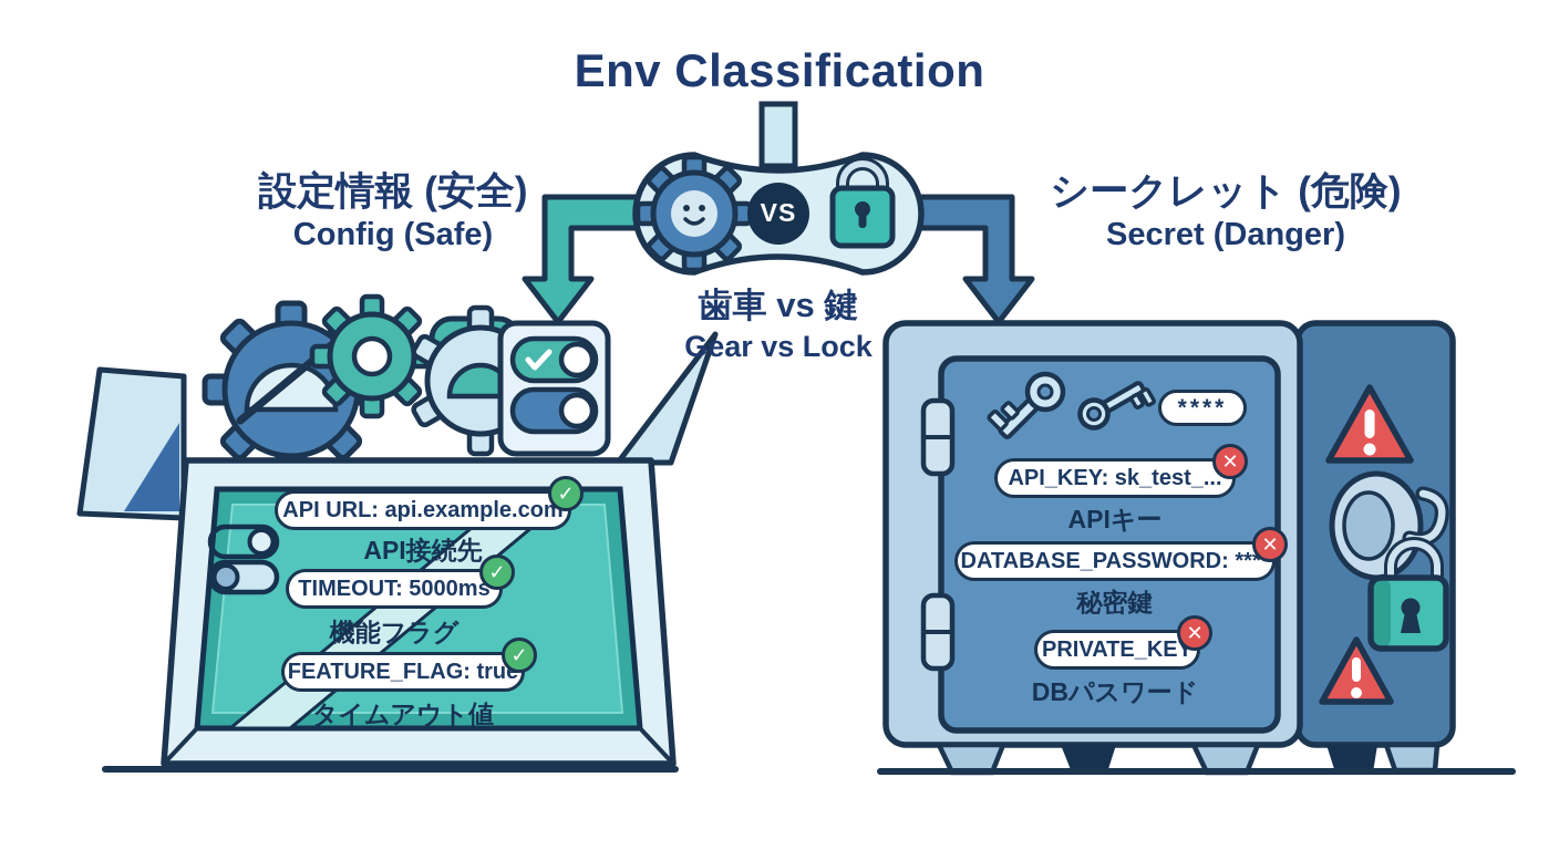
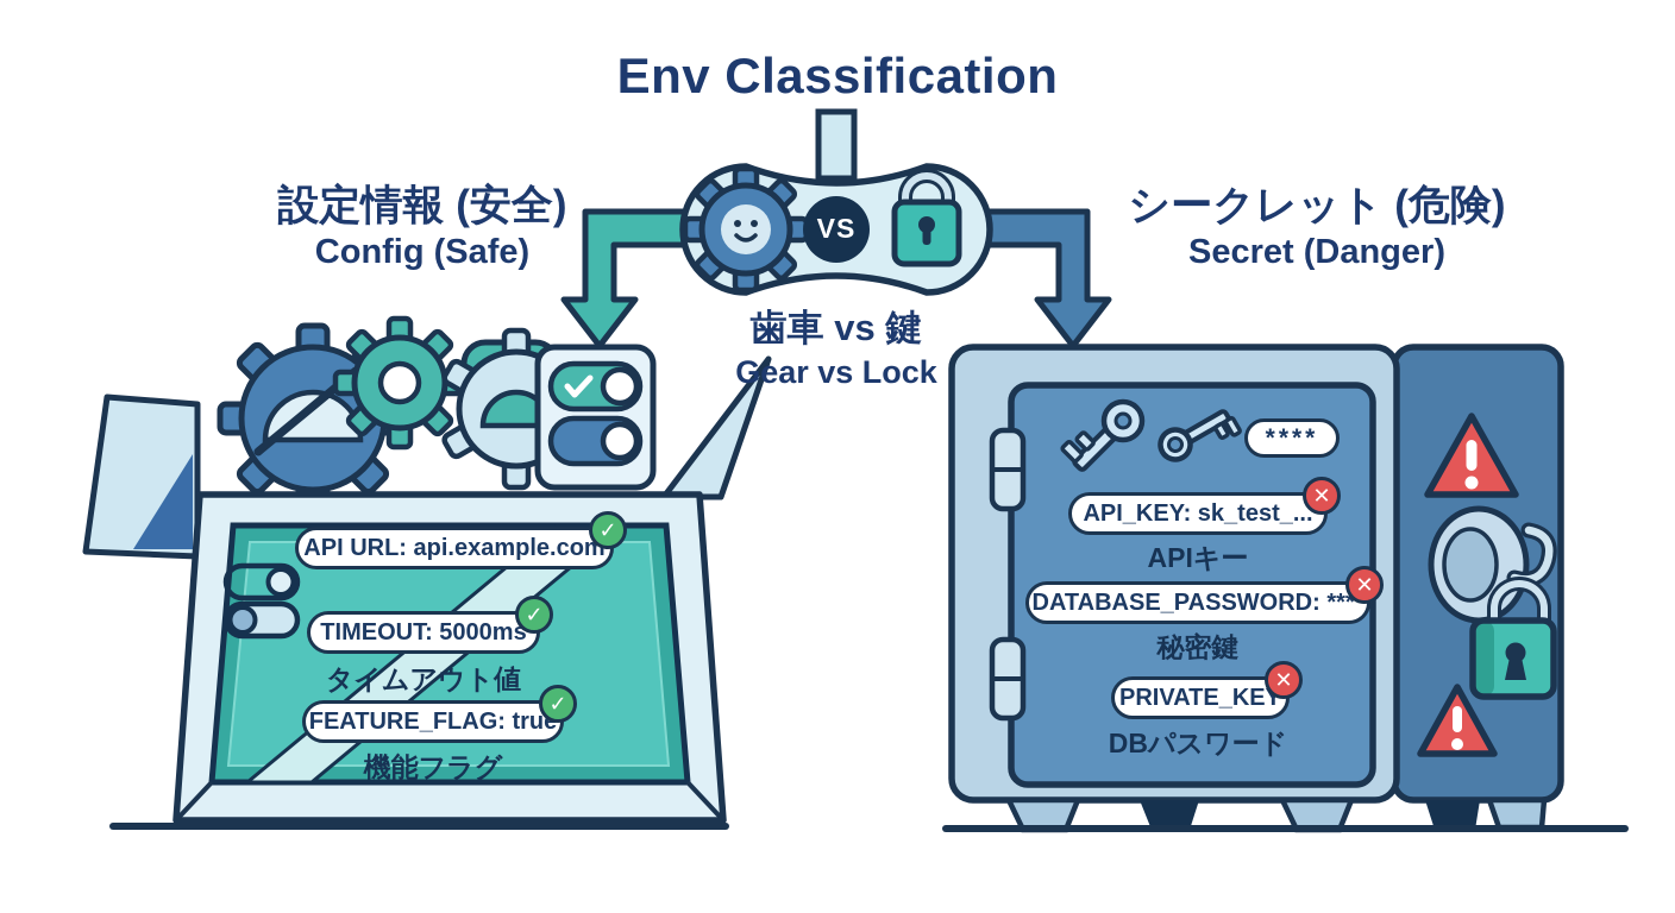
  Env Classification
  設定情報 (安全)
  Config (Safe)
  シークレット (危険)
  Secret (Danger)
  VS
  歯車 vs 鍵
  Gear vs Lock
  API URL: api.example.com
  ✓
- API接続先
  TIMEOUT: 5000ms
  ✓
- 機能フラグ
+ タイムアウト値
  FEATURE_FLAG: tru
  ✓
- タイムアウト値
+ 機能フラグ
  ****
  API_KEY: sk_test_...
  ✕
  APIキー
  DATABASE_PASSWORD: ***
  ✕
  秘密鍵
  PRIVATE_KEY
  ✕
  DBパスワード
